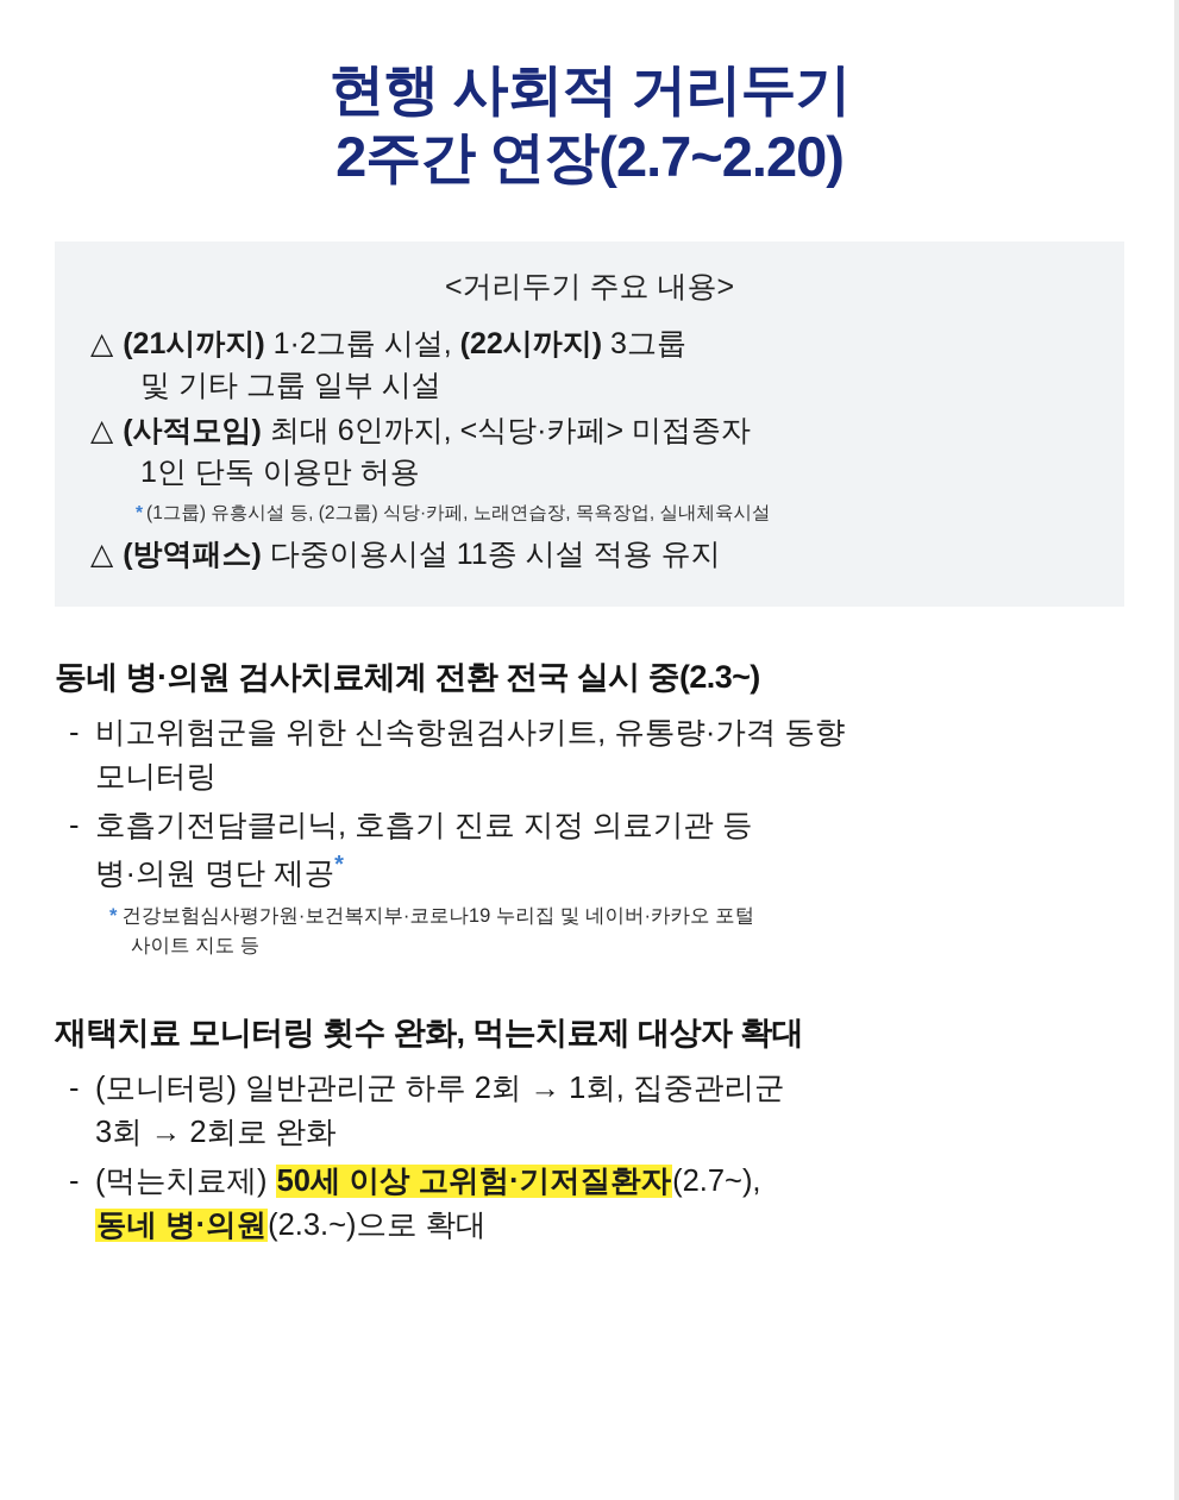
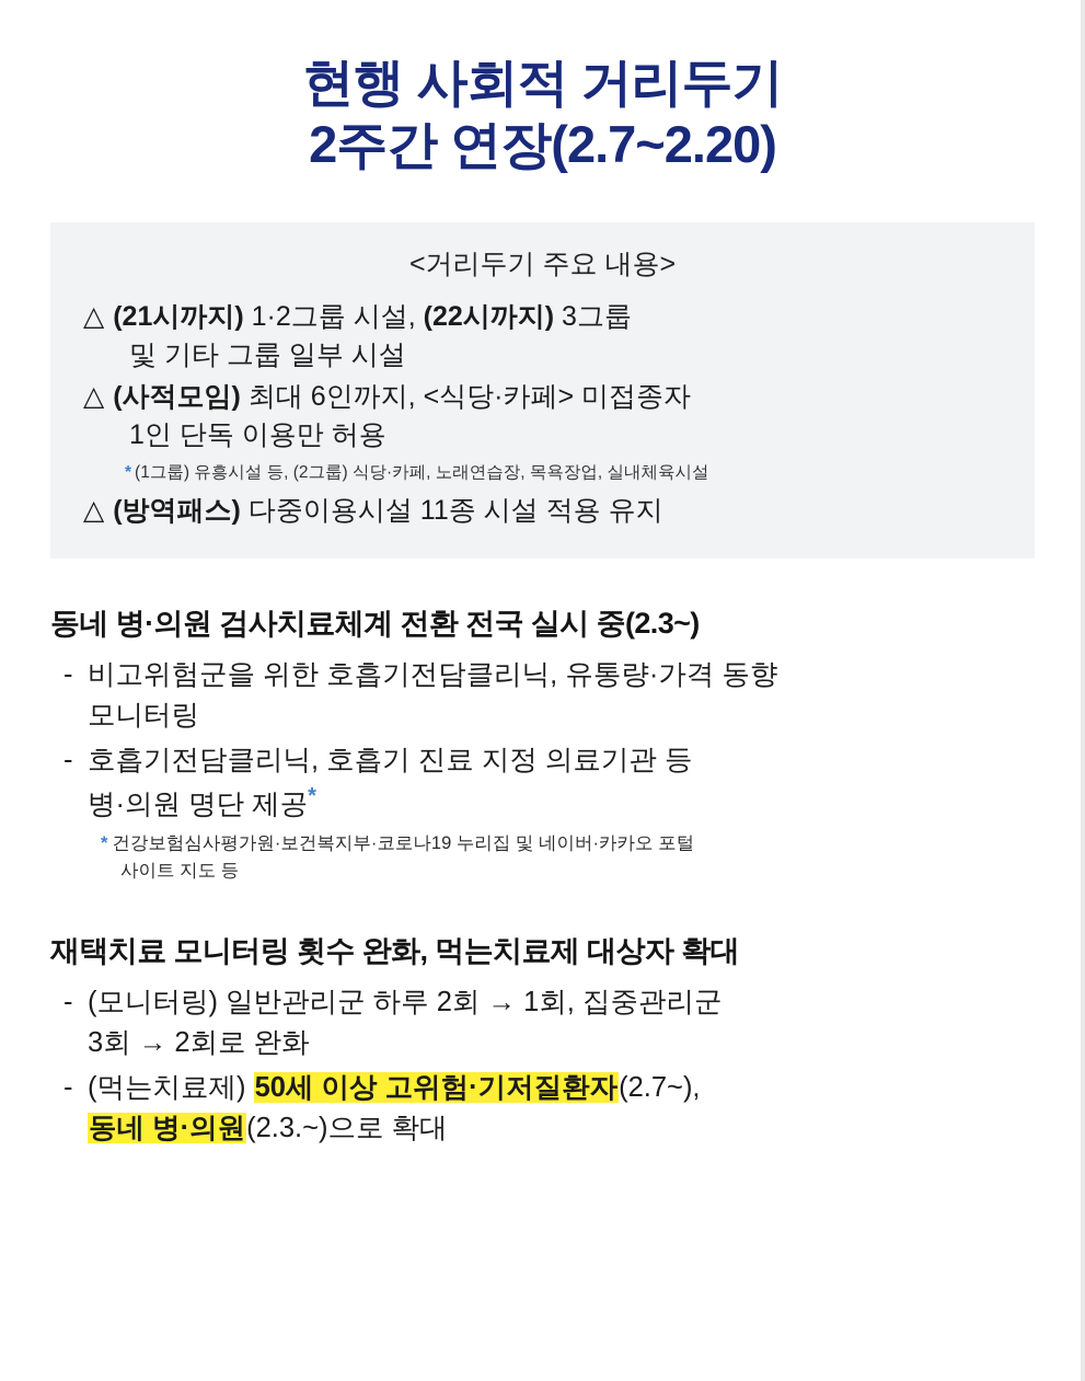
  현행 사회적 거리두기
  2주간 연장(2.7~2.20)
  <거리두기 주요 내용>
  △ (21시까지) 1·2그룹 시설, (22시까지) 3그룹
  및 기타 그룹 일부 시설
  △ (사적모임) 최대 6인까지, <식당·카페> 미접종자
  1인 단독 이용만 허용
  * (1그룹) 유흥시설 등, (2그룹) 식당·카페, 노래연습장, 목욕장업, 실내체육시설
  △ (방역패스) 다중이용시설 11종 시설 적용 유지
  동네 병·의원 검사치료체계 전환 전국 실시 중(2.3~)
  -
- 비고위험군을 위한 신속항원검사키트, 유통량·가격 동향
+ 비고위험군을 위한 호흡기전담클리닉, 유통량·가격 동향
  모니터링
  -
  호흡기전담클리닉, 호흡기 진료 지정 의료기관 등
  병·의원 명단 제공*
  * 건강보험심사평가원·보건복지부·코로나19 누리집 및 네이버·카카오 포털
  사이트 지도 등
  재택치료 모니터링 횟수 완화, 먹는치료제 대상자 확대
  -
  (모니터링) 일반관리군 하루 2회 → 1회, 집중관리군
  3회 → 2회로 완화
  -
  (먹는치료제) 50세 이상 고위험·기저질환자(2.7~),
  동네 병·의원(2.3.~)으로 확대
